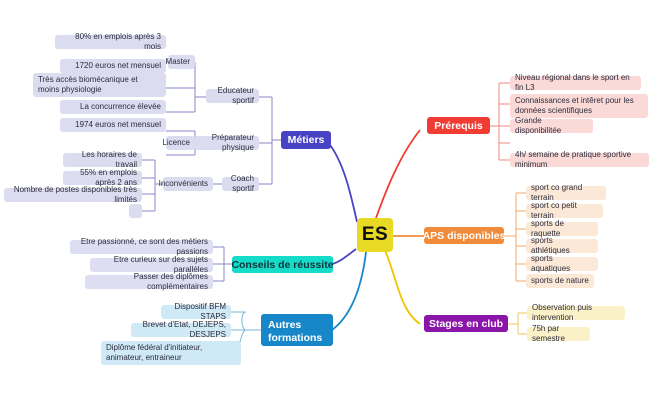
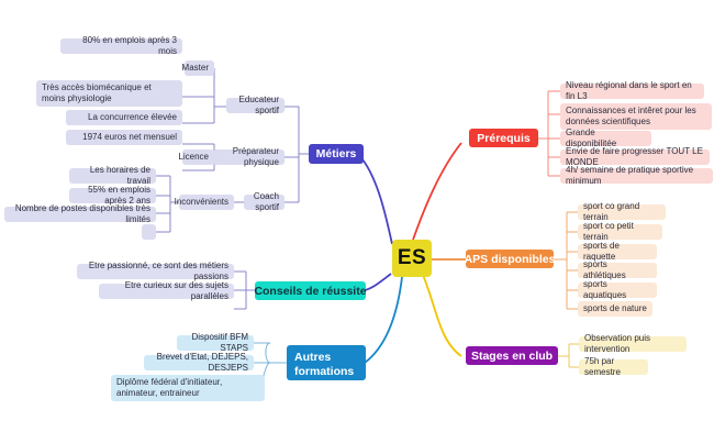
  ES
  Métiers
  Educateur sportif
  Préparateur physique
  Coach sportif
  Master
  Licence
  Inconvénients
  80% en emplois après 3 mois
- 1720 euros net mensuel
  Très accès biomécanique et moins physiologie
  La concurrence élevée
  1974 euros net mensuel
  Les horaires de travail
  55% en emplois après 2 ans
  Nombre de postes disponibles très limités
  Prérequis
  Niveau régional dans le sport en fin L3
  Connaissances et intêret pour les données scientifiques
  Grande disponibilitée
+ Envie de faire progresser TOUT LE MONDE
  4h/ semaine de pratique sportive minimum
  APS disponibles
  sport co grand terrain
  sport co petit terrain
  sports de raquette
  sports athlétiques
  sports aquatiques
  sports de nature
  Stages en club
  Observation puis intervention
  75h par semestre
  Conseils de réussite
  Etre passionné, ce sont des métiers passions
  Etre curieux sur des sujets parallèles
- Passer des diplômes complémentaires
  Autres
  formations
  Dispositif BFM STAPS
  Brevet d'Etat, DEJEPS, DESJEPS
  Diplôme fédéral d'initiateur, animateur, entraineur
